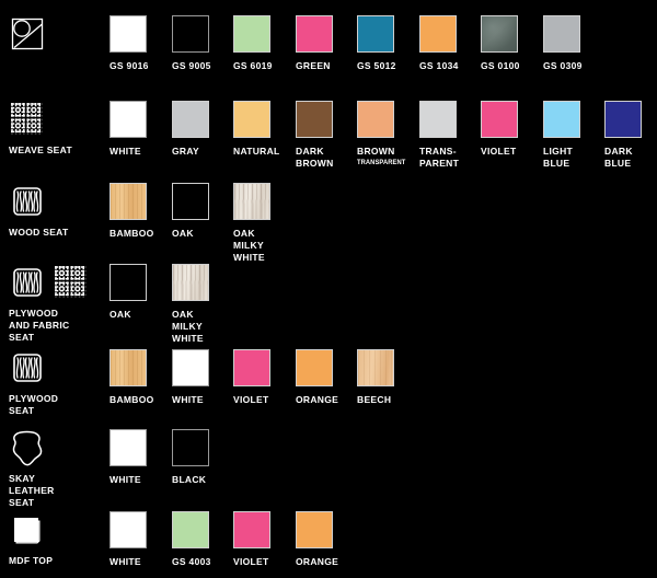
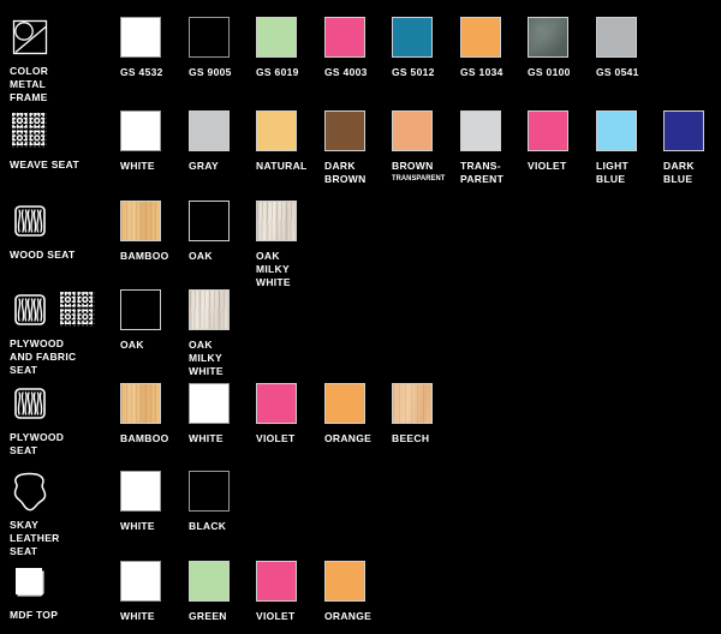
+ COLOR
+ METAL
+ FRAME
- GS 9016
+ GS 4532
  GS 9005
  GS 6019
- GREEN
+ GS 4003
  GS 5012
  GS 1034
  GS 0100
- GS 0309
+ GS 0541
  WEAVE SEAT
  WHITE
  GRAY
  NATURAL
  DARK
  BROWN
  BROWN
  TRANS-
  PARENT
  VIOLET
  LIGHT
  BLUE
  DARK
  BLUE
  WOOD SEAT
  BAMBOO
  OAK
  OAK
  MILKY
  WHITE
  PLYWOOD
  AND FABRIC
  SEAT
  OAK
  OAK
  MILKY
  WHITE
  PLYWOOD
  SEAT
  BAMBOO
  WHITE
  VIOLET
  ORANGE
  BEECH
  SKAY
  LEATHER
  SEAT
  WHITE
  BLACK
  MDF TOP
  WHITE
- GS 4003
+ GREEN
  VIOLET
  ORANGE
